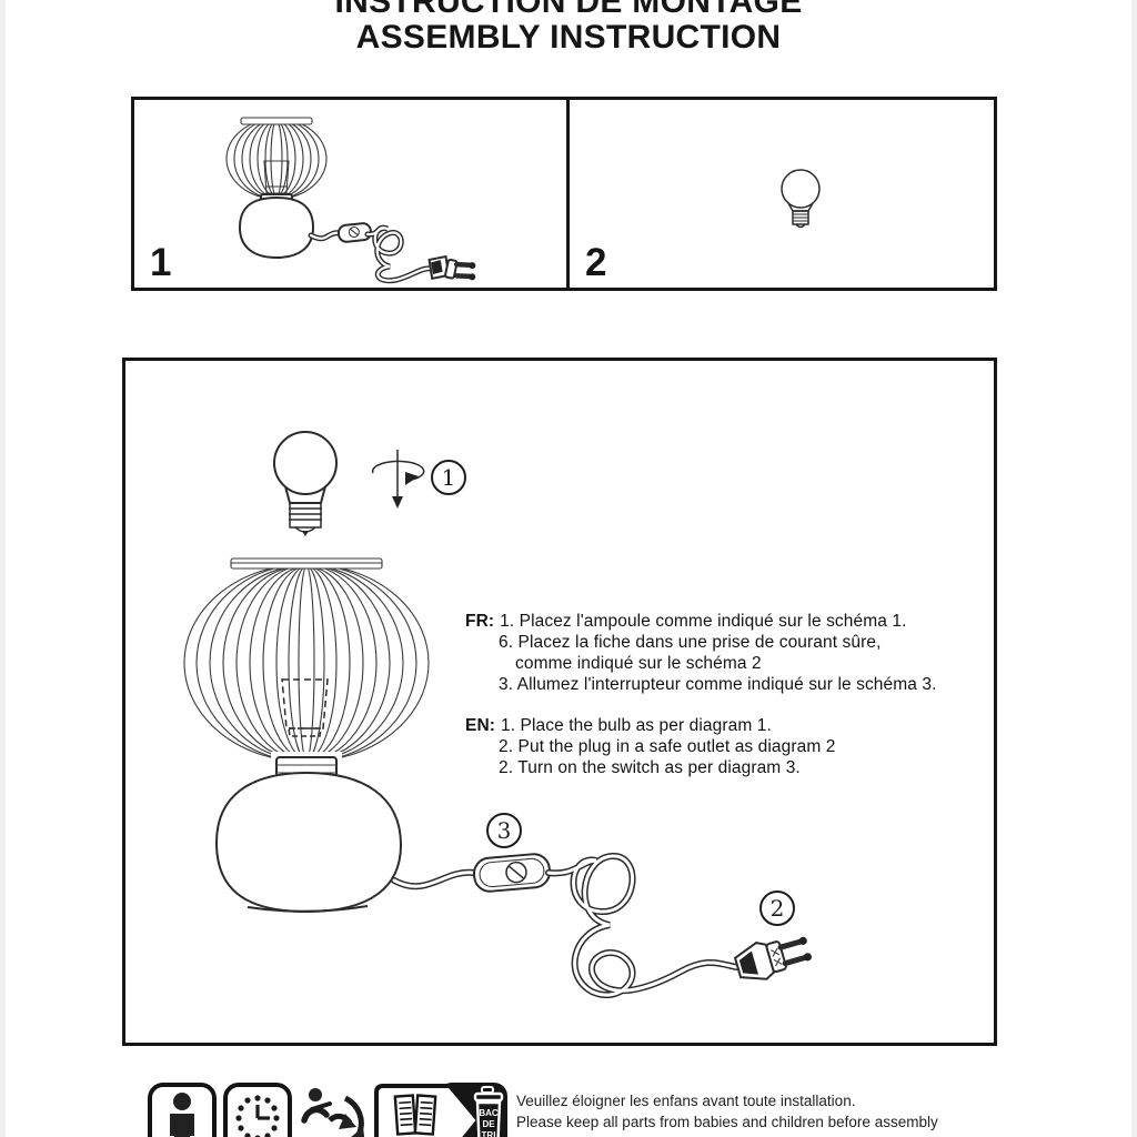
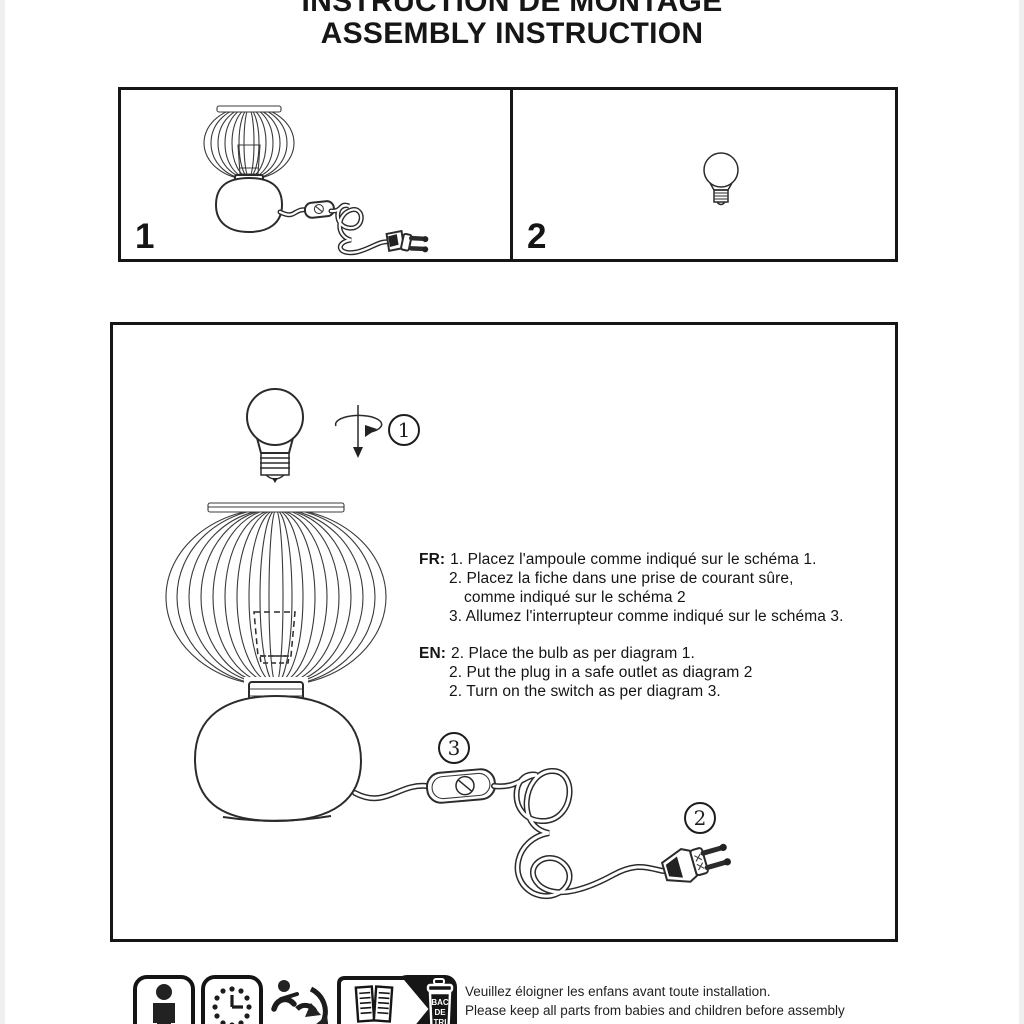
  INSTRUCTION DE MONTAGE
  ASSEMBLY INSTRUCTION
  1
  2
  1
  3
  2
  FR: 1. Placez l'ampoule comme indiqué sur le schéma 1.
- 6. Placez la fiche dans une prise de courant sûre,
+ 2. Placez la fiche dans une prise de courant sûre,
  comme indiqué sur le schéma 2
  3. Allumez l'interrupteur comme indiqué sur le schéma 3.
- EN: 1. Place the bulb as per diagram 1.
+ EN: 2. Place the bulb as per diagram 1.
  2. Put the plug in a safe outlet as diagram 2
  2. Turn on the switch as per diagram 3.
  BAC
  DE
  TRI
  Veuillez éloigner les enfans avant toute installation.
  Please keep all parts from babies and children before assembly
